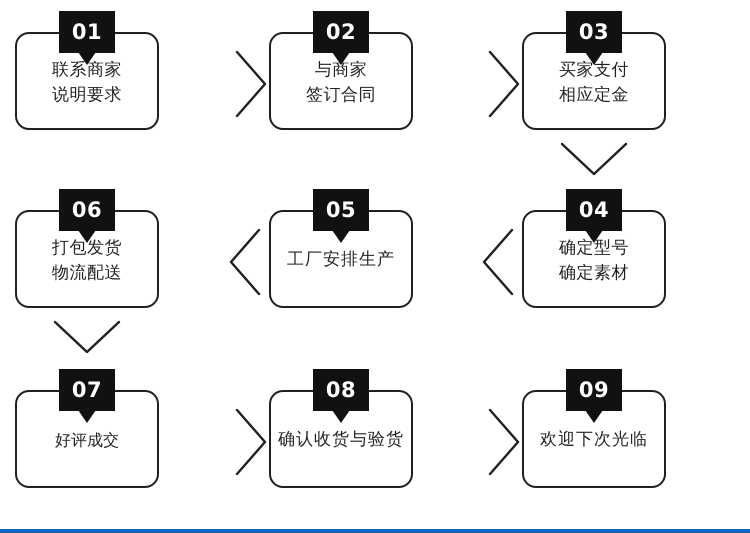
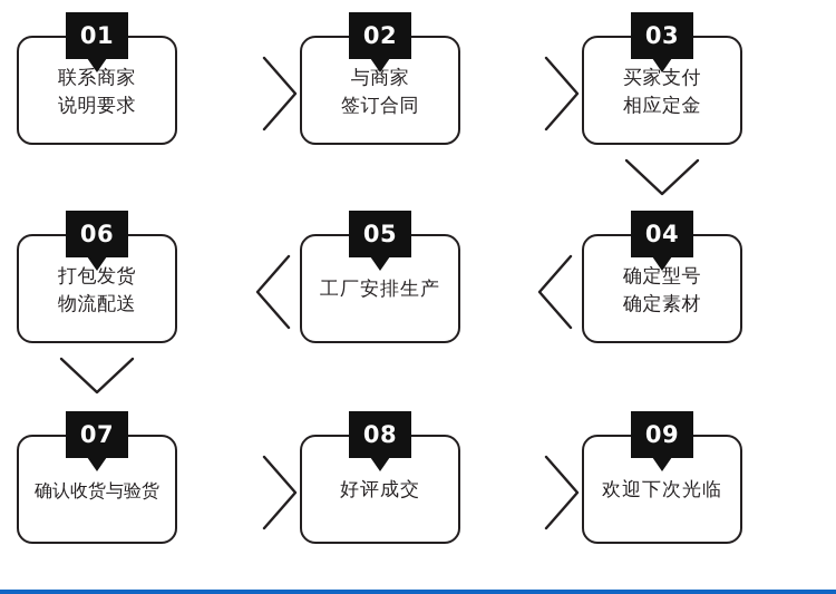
  01
  联系商家
  说明要求
  02
  与商家
  签订合同
  03
  买家支付
  相应定金
  04
  确定型号
  确定素材
  05
  工厂安排生产
  06
  打包发货
  物流配送
  07
- 好评成交
+ 确认收货与验货
  08
- 确认收货与验货
+ 好评成交
  09
  欢迎下次光临
